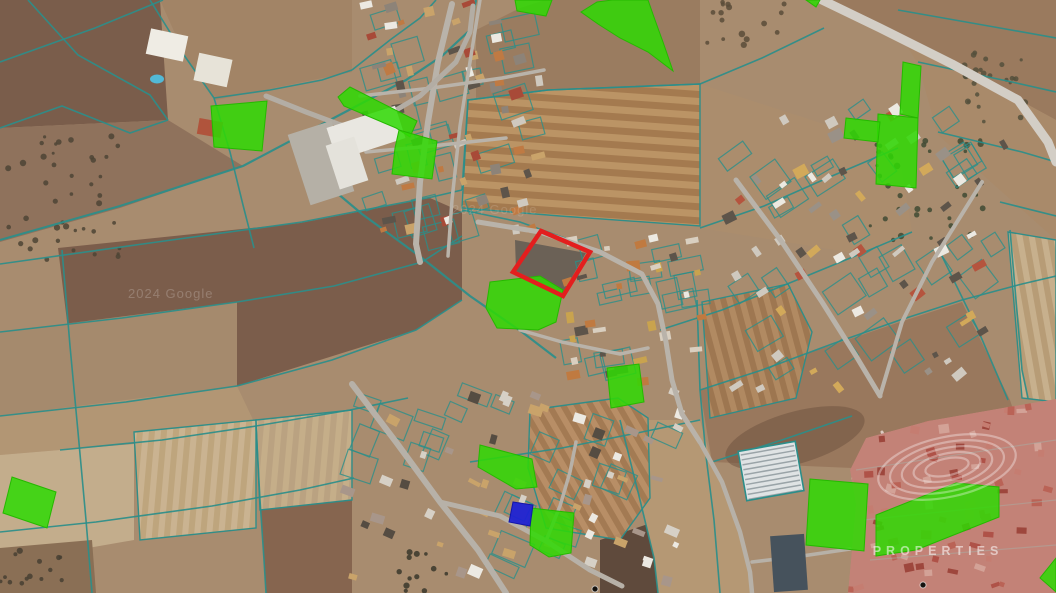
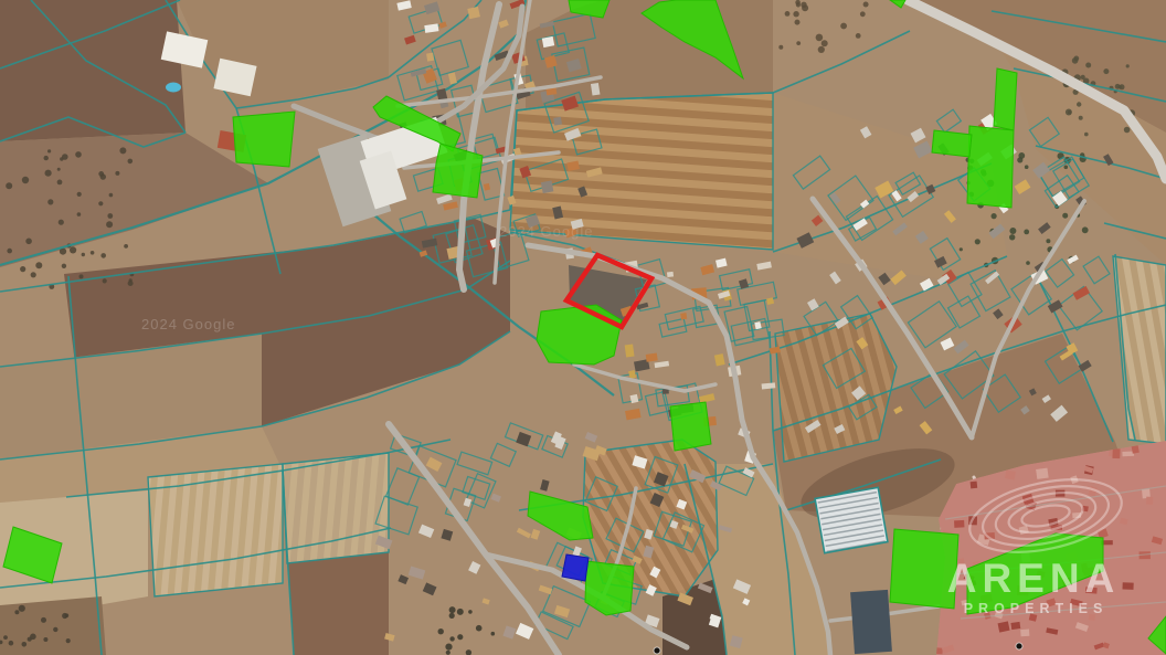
  2024 Google
  2024 Google
+ ARENA
  PROPERTIES
